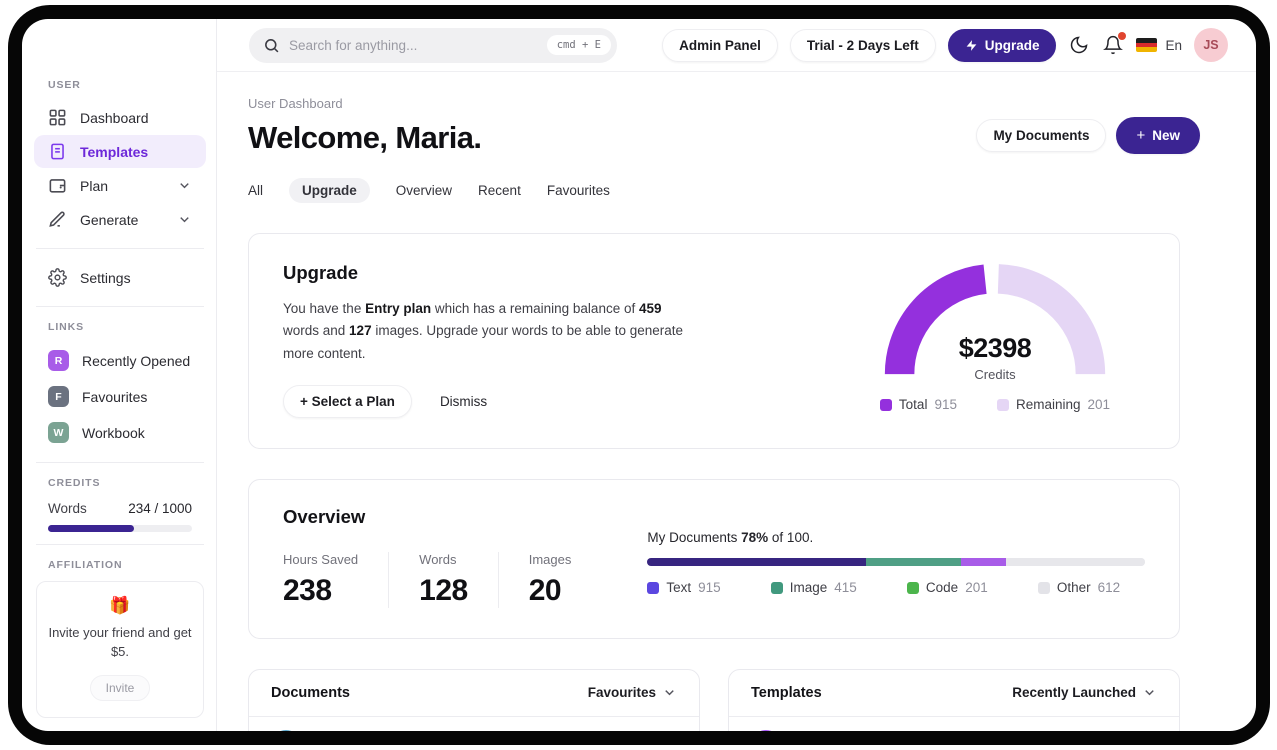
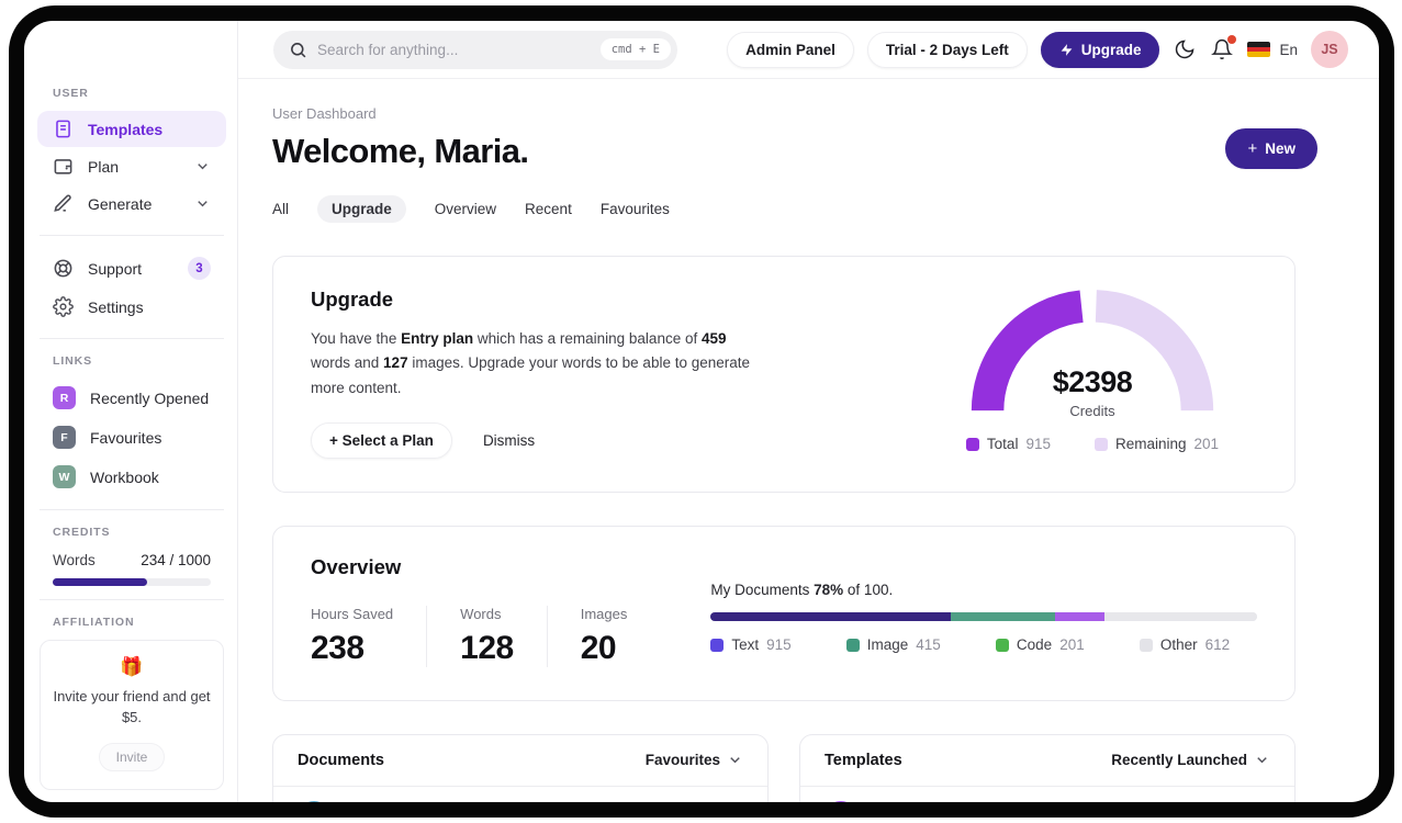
  USER
- Dashboard
  Templates
  Plan
  Generate
+ Support
+ 3
  Settings
  LINKS
  R
  Recently Opened
  F
  Favourites
  W
  Workbook
  CREDITS
  Words
  234 / 1000
  AFFILIATION
  🎁
  Invite your friend and get $5.
  Invite
  Search for anything...
  cmd + E
  Admin Panel
  Trial - 2 Days Left
  Upgrade
  En
  JS
  User Dashboard
  Welcome, Maria.
- My Documents
  +
  New
  All
  Upgrade
  Overview
  Recent
  Favourites
  Upgrade
  You have the Entry plan which has a remaining balance of 459 words and 127 images. Upgrade your words to be able to generate more content.
  + Select a Plan
  Dismiss
  $2398
  Credits
  Total
  915
  Remaining
  201
  Overview
  Hours Saved
  238
  Words
  128
  Images
  20
  My Documents 78% of 100.
  Text
  915
  Image
  415
  Code
  201
  Other
  612
  Documents
  Favourites
  Templates
  Recently Launched
